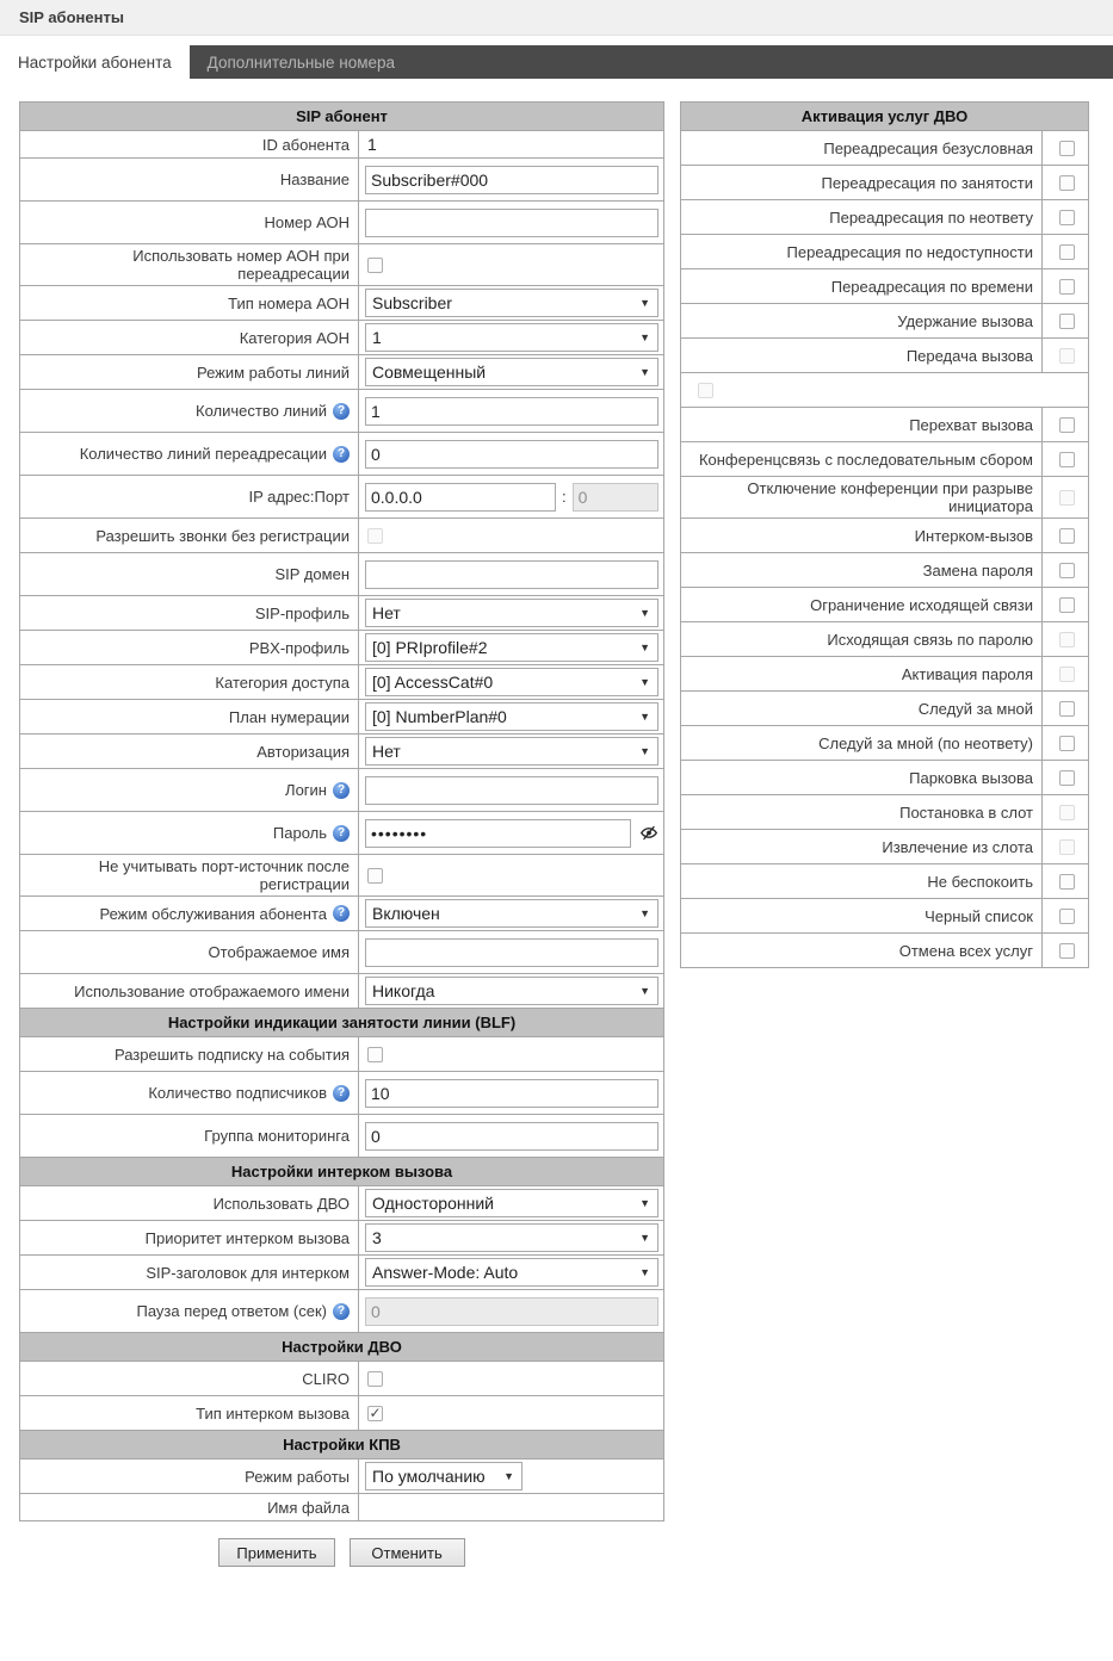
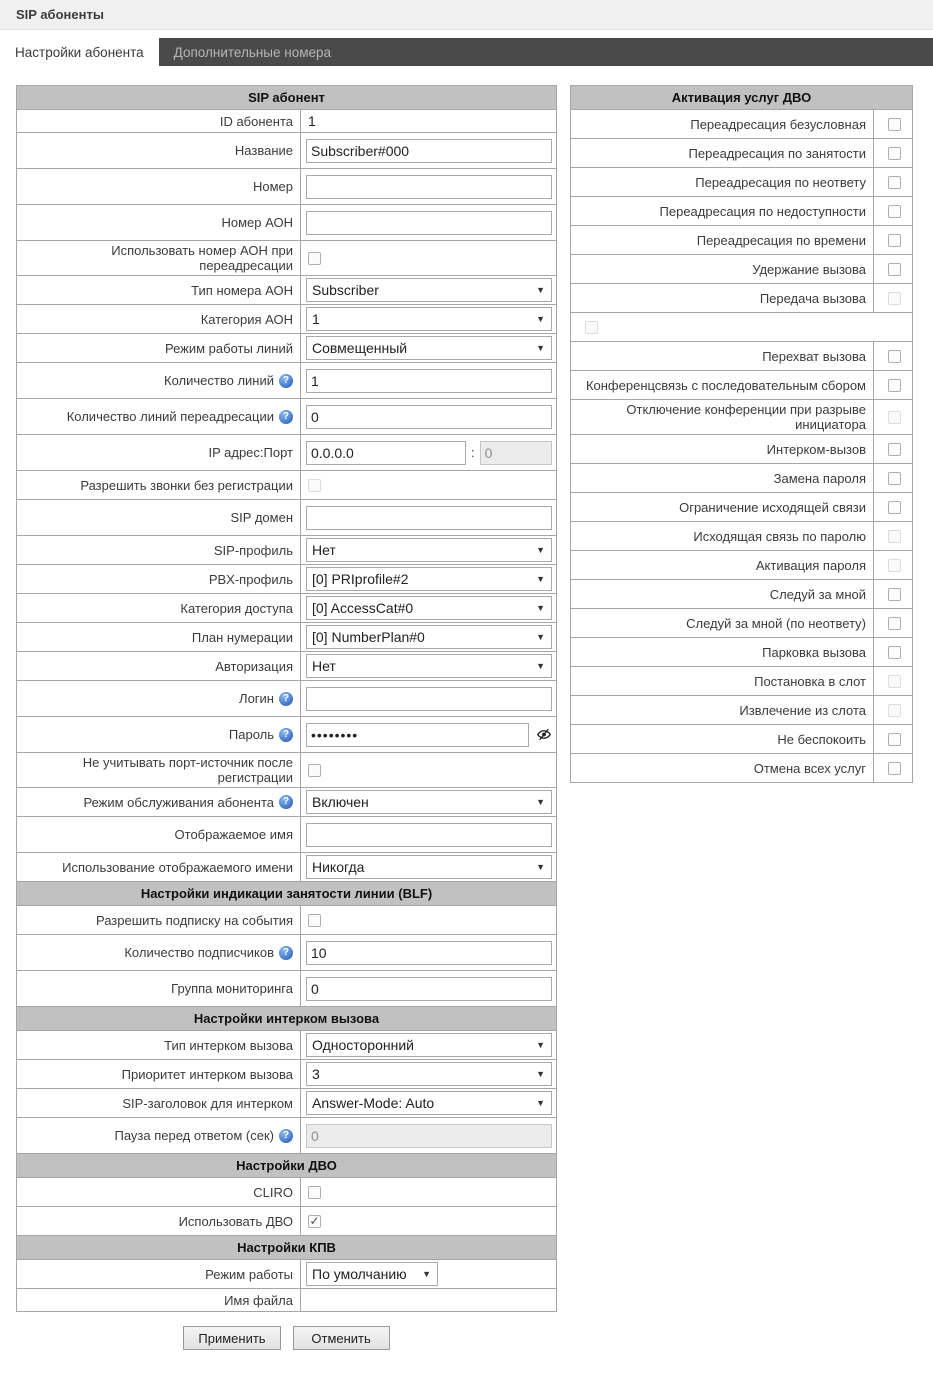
  SIP абоненты
  Настройки абонента
  Дополнительные номера
  SIP абонент
  ID абонента
  1
  Название
  Subscriber#000
+ Номер
  Номер АОН
  Использовать номер АОН при переадресации
  Тип номера АОН
  Subscriber
  ▼
  Категория АОН
  1
  ▼
  Режим работы линий
  Совмещенный
  ▼
  Количество линий
  ?
  1
  Количество линий переадресации
  ?
  0
  IP адрес:Порт
  0.0.0.0
  :
  0
  Разрешить звонки без регистрации
  SIP домен
  SIP-профиль
  Нет
  ▼
  PBX-профиль
  [0] PRIprofile#2
  ▼
  Категория доступа
  [0] AccessCat#0
  ▼
  План нумерации
  [0] NumberPlan#0
  ▼
  Авторизация
  Нет
  ▼
  Логин
  ?
  Пароль
  ?
  ••••••••
  Не учитывать порт-источник после регистрации
  Режим обслуживания абонента
  ?
  Включен
  ▼
  Отображаемое имя
  Использование отображаемого имени
  Никогда
  ▼
  Настройки индикации занятости линии (BLF)
  Разрешить подписку на события
  Количество подписчиков
  ?
  10
  Группа мониторинга
  0
  Настройки интерком вызова
- Использовать ДВО
+ Тип интерком вызова
  Односторонний
  ▼
  Приоритет интерком вызова
  3
  ▼
  SIP-заголовок для интерком
  Answer-Mode: Auto
  ▼
  Пауза перед ответом (сек)
  ?
  0
  Настройки ДВО
  CLIRO
- Тип интерком вызова
+ Использовать ДВО
  ✓
  Настройки КПВ
  Режим работы
  По умолчанию
  ▼
  Имя файла
  Активация услуг ДВО
  Переадресация безусловная
  Переадресация по занятости
  Переадресация по неответу
  Переадресация по недоступности
  Переадресация по времени
  Удержание вызова
  Передача вызова
  Перехват вызова
  Конференцсвязь с последовательным сбором
  Отключение конференции при разрыве инициатора
  Интерком-вызов
  Замена пароля
  Ограничение исходящей связи
  Исходящая связь по паролю
  Активация пароля
  Следуй за мной
  Следуй за мной (по неответу)
  Парковка вызова
  Постановка в слот
  Извлечение из слота
  Не беспокоить
- Черный список
  Отмена всех услуг
  Применить
  Отменить
